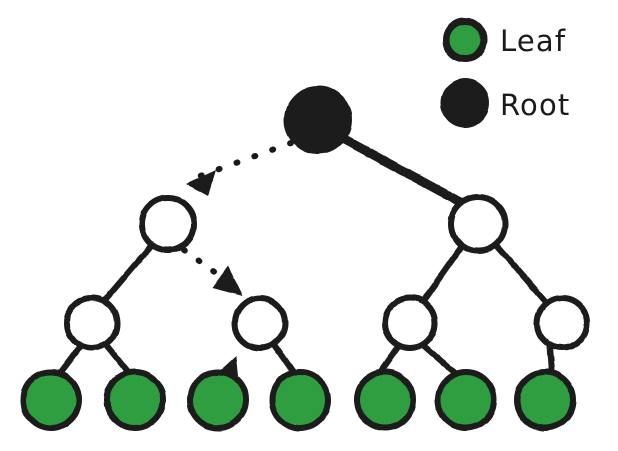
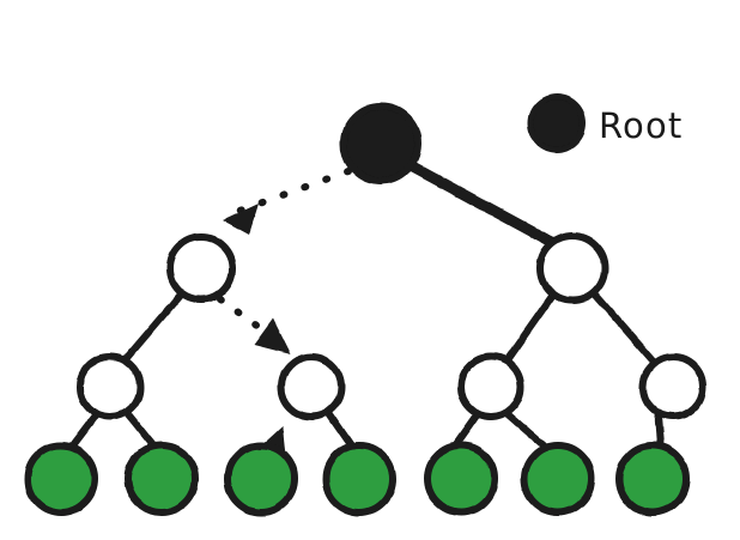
- Leaf
  Root
